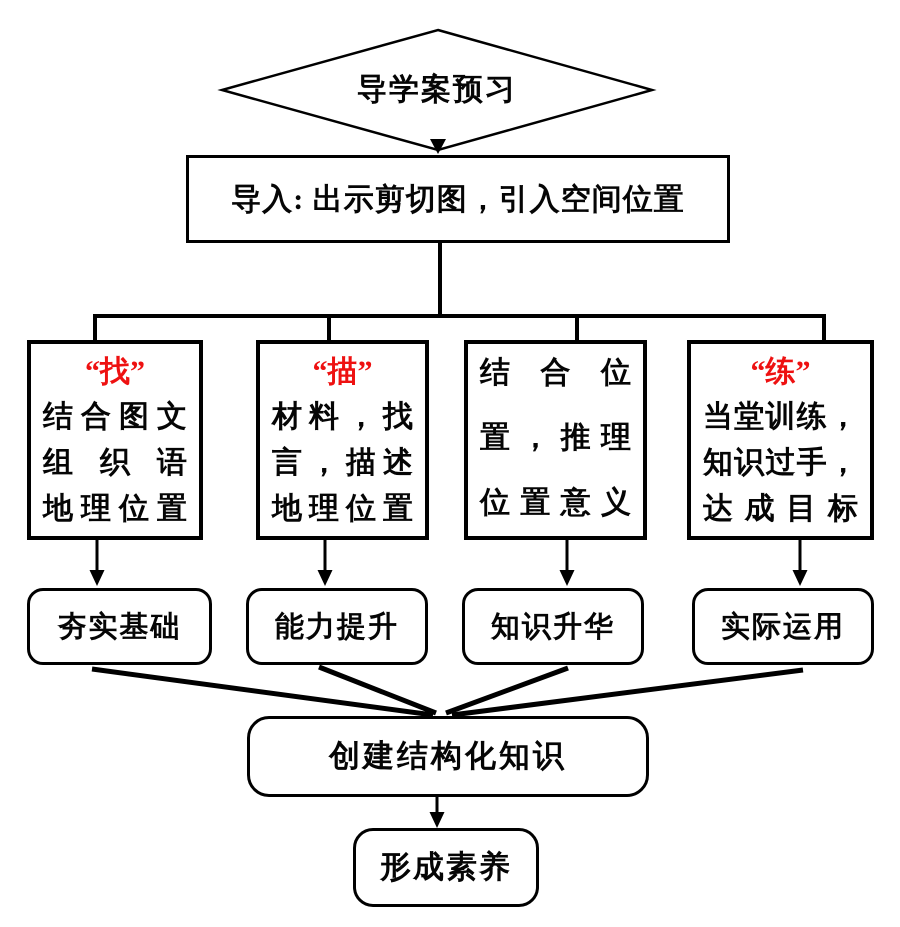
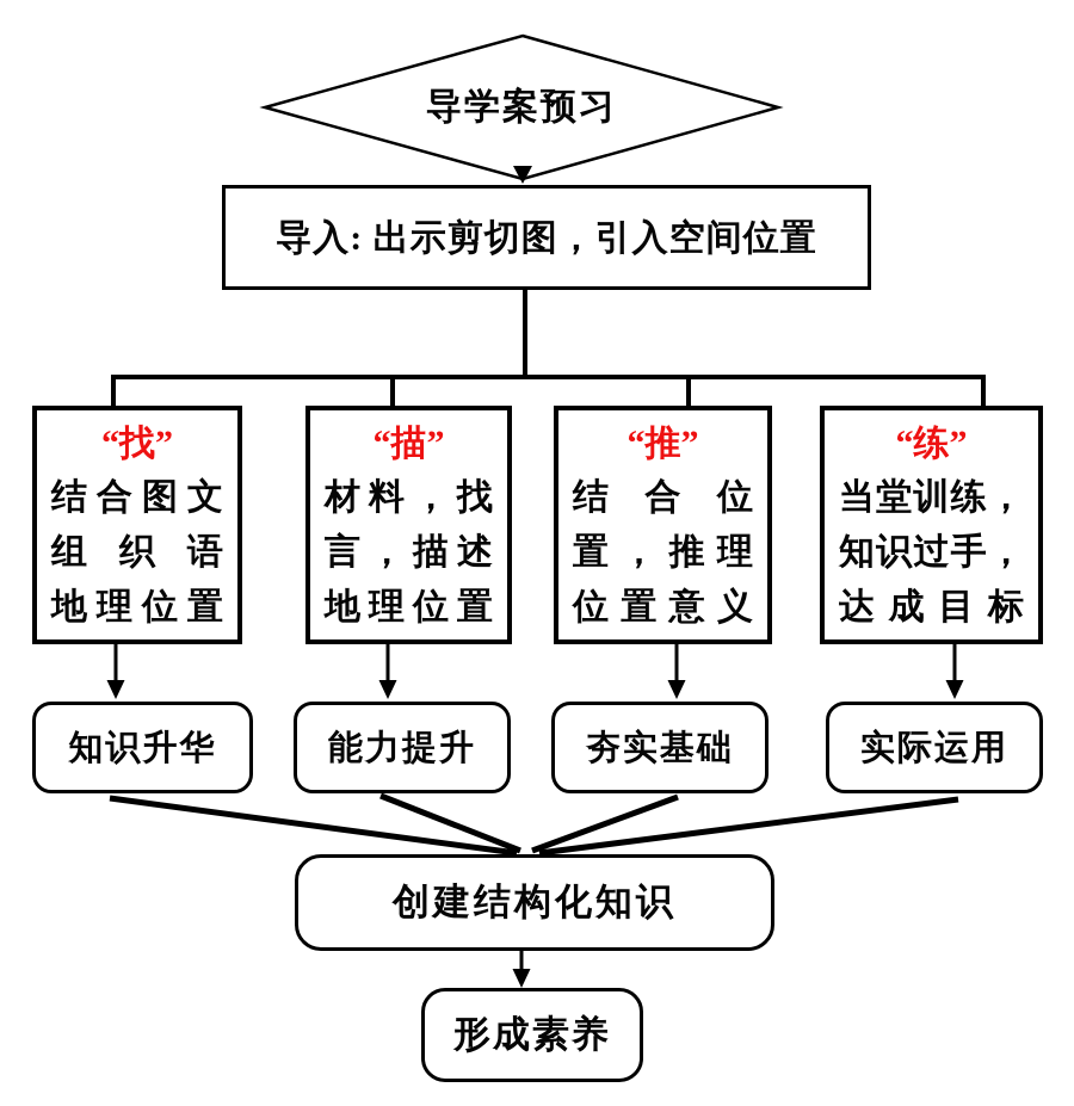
  导学案预习
  导入: 出示剪切图，引入空间位置
  “找”
  结合图文
  组织语
  地理位置
  “描”
  材料，找
  言，描述
  地理位置
+ “推”
  结合位
  置，推理
  位置意义
  “练”
  当堂训练，
  知识过手，
  达成目标
- 夯实基础
+ 知识升华
  能力提升
- 知识升华
+ 夯实基础
  实际运用
  创建结构化知识
  形成素养
